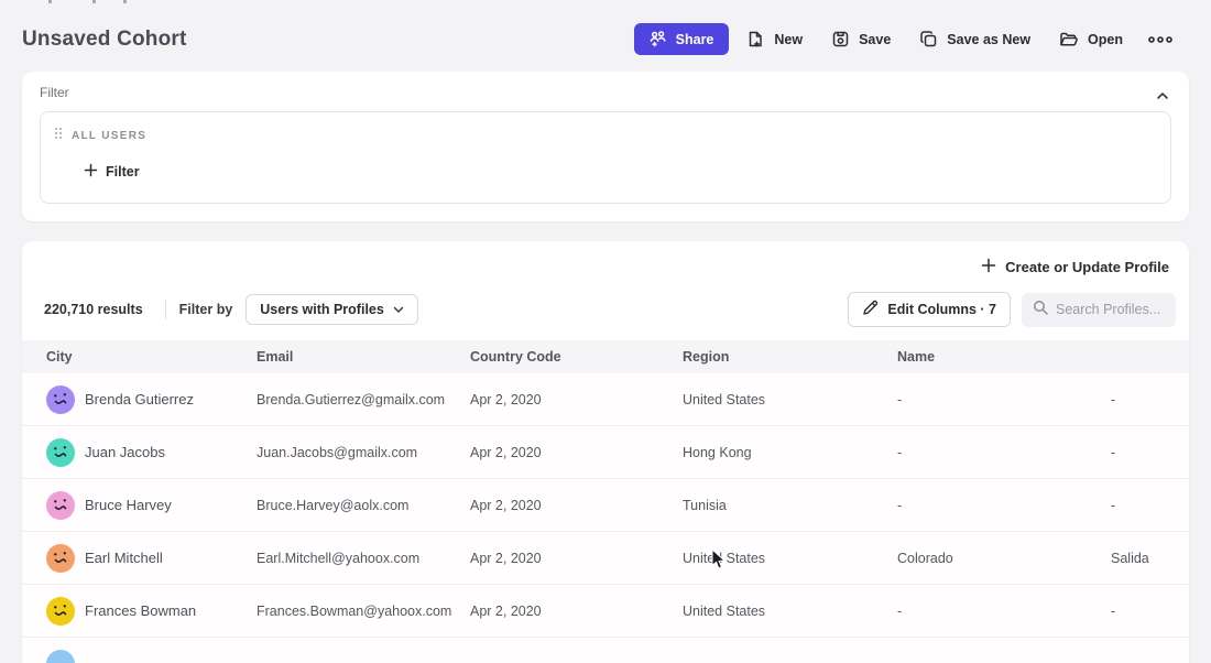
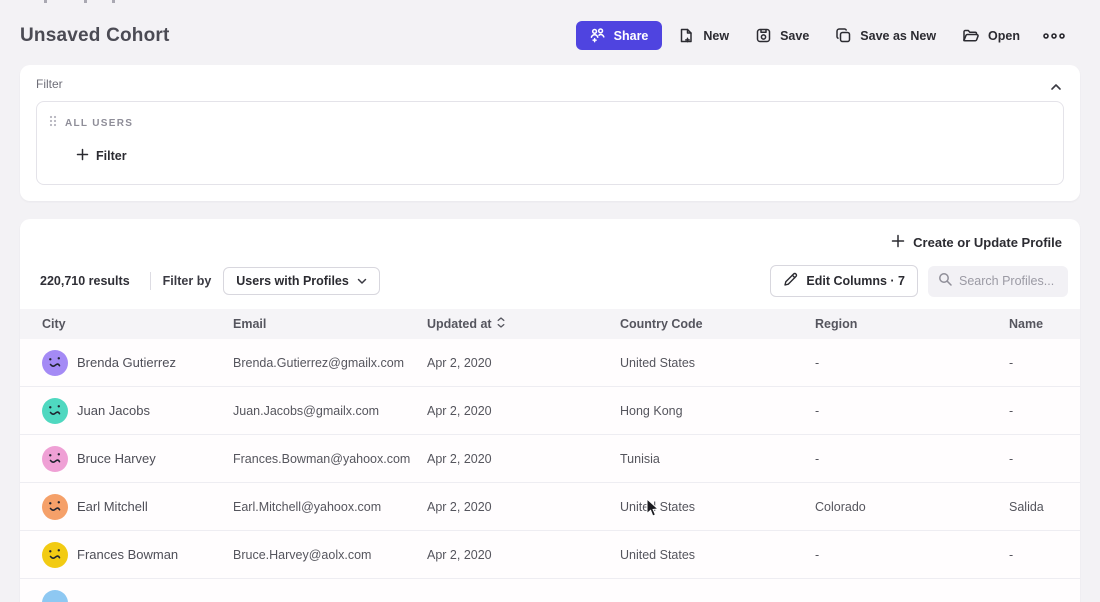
  Unsaved Cohort
  Share
  New
  Save
  Save as New
  Open
  Filter
  ALL USERS
  Filter
  Create or Update Profile
  220,710 results
  Filter by
  Users with Profiles
  Edit Columns · 7
  Search Profiles...
  City
  Email
+ Updated at
  Country Code
  Region
  Name
  Brenda Gutierrez
  Brenda.Gutierrez@gmailx.com
  Apr 2, 2020
  United States
  -
  -
  Juan Jacobs
  Juan.Jacobs@gmailx.com
  Apr 2, 2020
  Hong Kong
  -
  -
  Bruce Harvey
- Bruce.Harvey@aolx.com
+ Frances.Bowman@yahoox.com
  Apr 2, 2020
  Tunisia
  -
  -
  Earl Mitchell
  Earl.Mitchell@yahoox.com
  Apr 2, 2020
  Unite States
  Colorado
  Salida
  Frances Bowman
- Frances.Bowman@yahoox.com
+ Bruce.Harvey@aolx.com
  Apr 2, 2020
  United States
  -
  -
